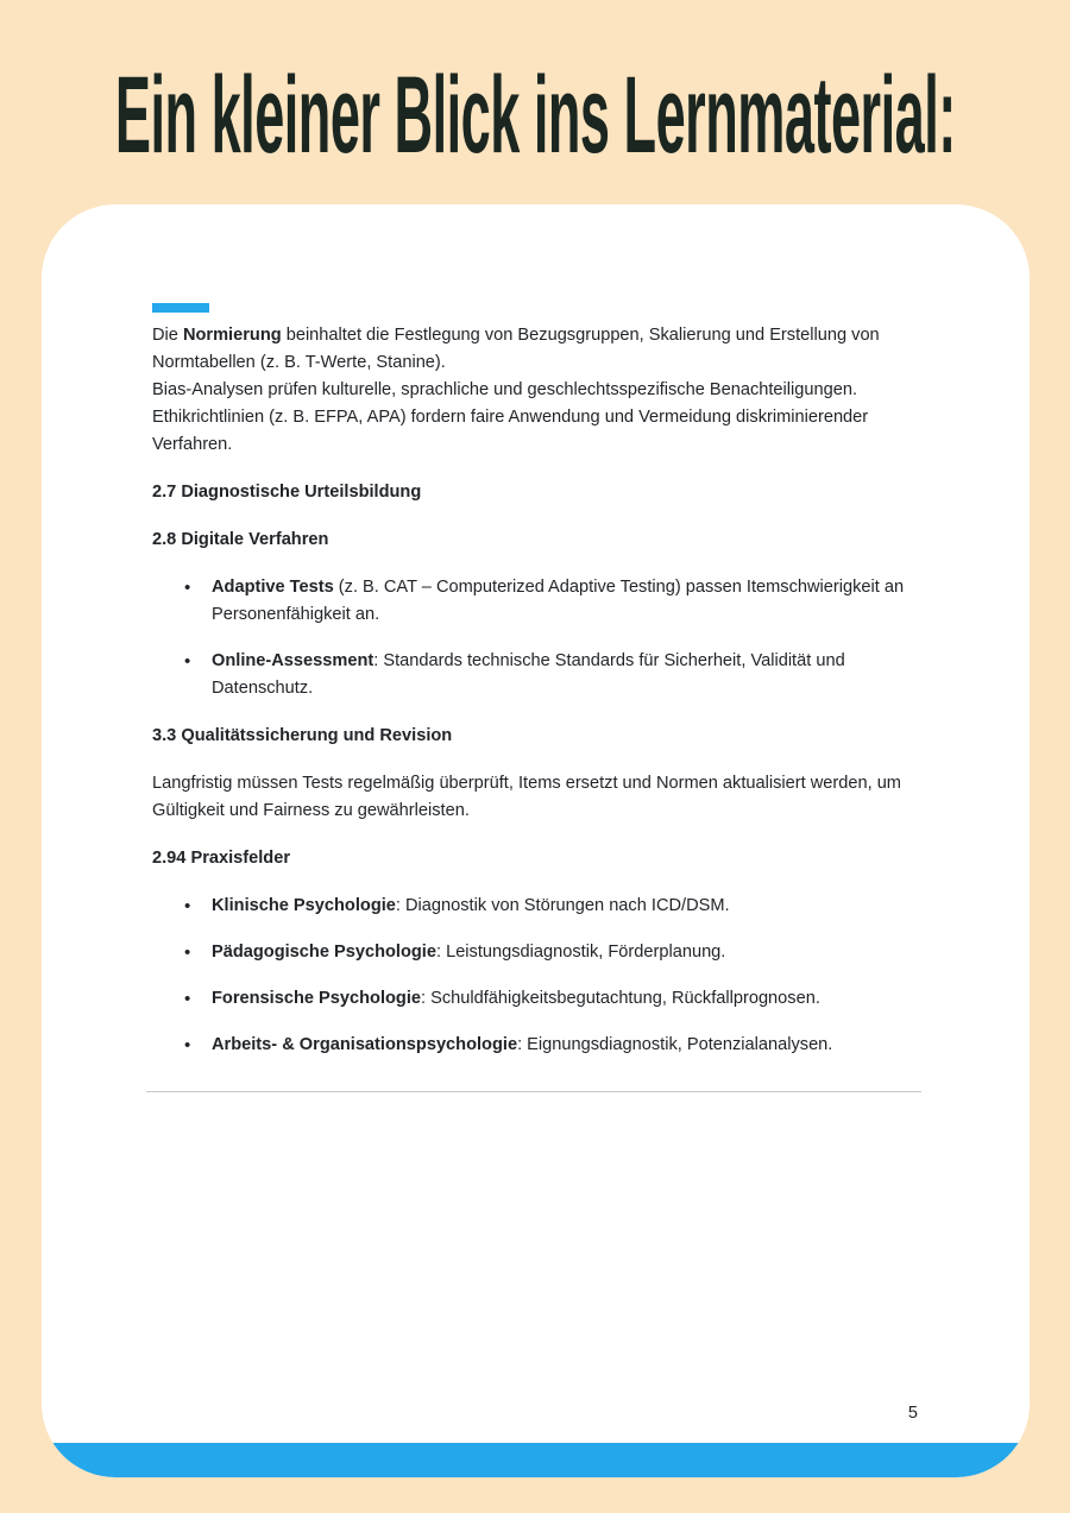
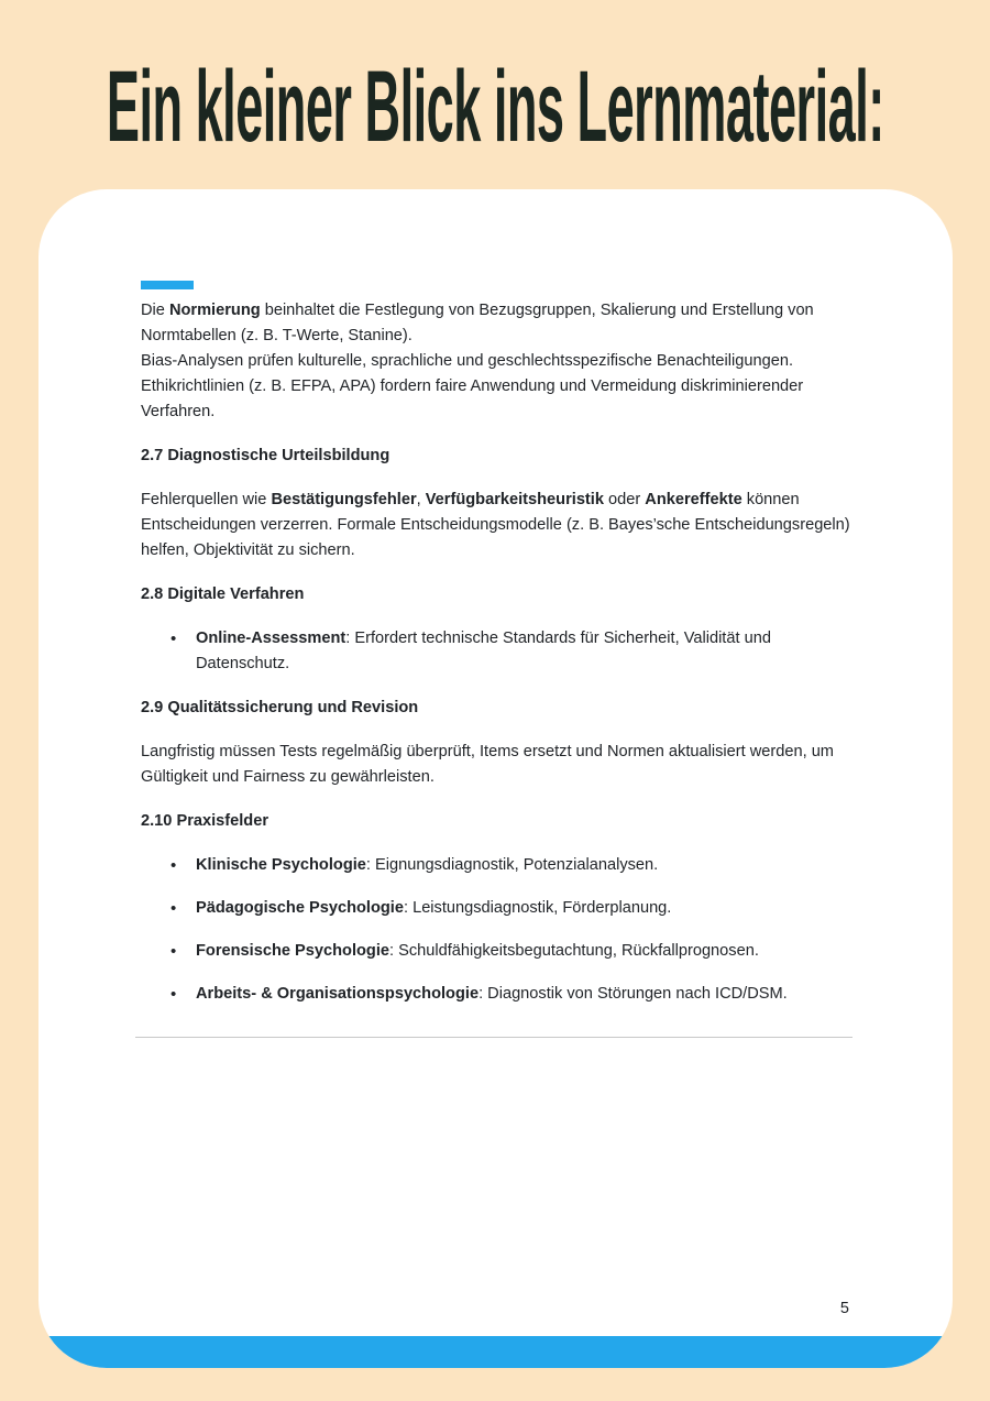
  Ein kleiner Blick ins Lernmaterial:
  Die Normierung beinhaltet die Festlegung von Bezugsgruppen, Skalierung und Erstellung von Normtabellen (z. B. T-Werte, Stanine).
  Bias-Analysen prüfen kulturelle, sprachliche und geschlechtsspezifische Benachteiligungen.
  Ethikrichtlinien (z. B. EFPA, APA) fordern faire Anwendung und Vermeidung diskriminierender Verfahren.
  2.7 Diagnostische Urteilsbildung
+ Fehlerquellen wie Bestätigungsfehler, Verfügbarkeitsheuristik oder Ankereffekte können Entscheidungen verzerren. Formale Entscheidungsmodelle (z. B. Bayes’sche Entscheidungsregeln) helfen, Objektivität zu sichern.
  2.8 Digitale Verfahren
- Adaptive Tests (z. B. CAT – Computerized Adaptive Testing) passen Itemschwierigkeit an Personenfähigkeit an.
- Online-Assessment: Standards technische Standards für Sicherheit, Validität und Datenschutz.
+ Online-Assessment: Erfordert technische Standards für Sicherheit, Validität und Datenschutz.
- 3.3 Qualitätssicherung und Revision
+ 2.9 Qualitätssicherung und Revision
  Langfristig müssen Tests regelmäßig überprüft, Items ersetzt und Normen aktualisiert werden, um Gültigkeit und Fairness zu gewährleisten.
- 2.94 Praxisfelder
+ 2.10 Praxisfelder
- Klinische Psychologie: Diagnostik von Störungen nach ICD/DSM.
+ Klinische Psychologie: Eignungsdiagnostik, Potenzialanalysen.
  Pädagogische Psychologie: Leistungsdiagnostik, Förderplanung.
  Forensische Psychologie: Schuldfähigkeitsbegutachtung, Rückfallprognosen.
- Arbeits- & Organisationspsychologie: Eignungsdiagnostik, Potenzialanalysen.
+ Arbeits- & Organisationspsychologie: Diagnostik von Störungen nach ICD/DSM.
  5
